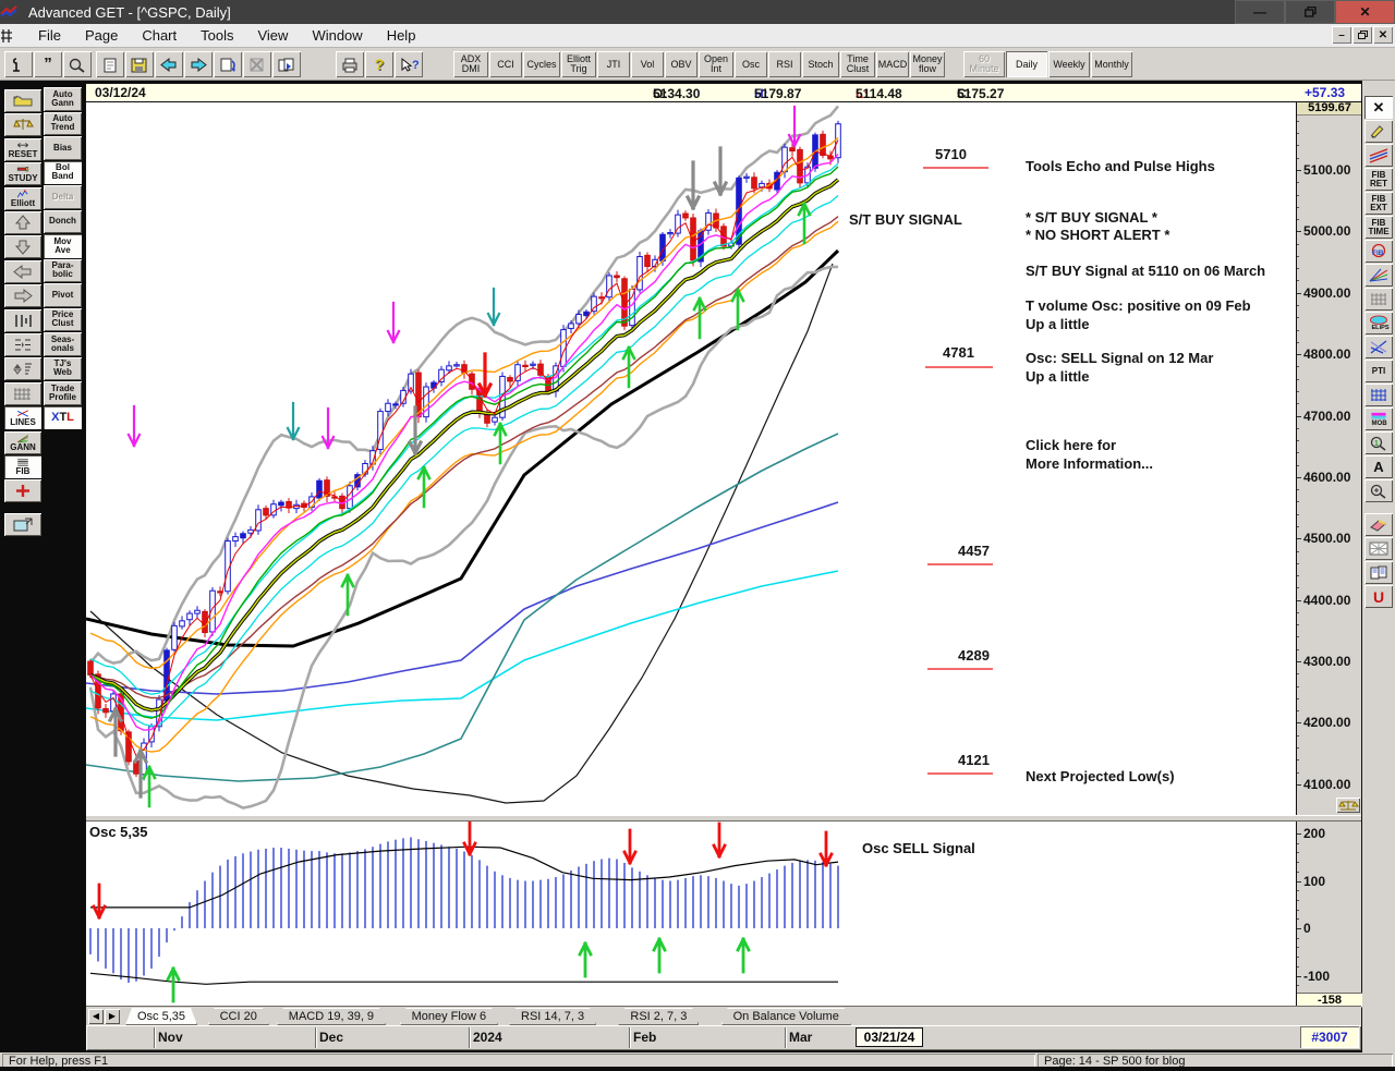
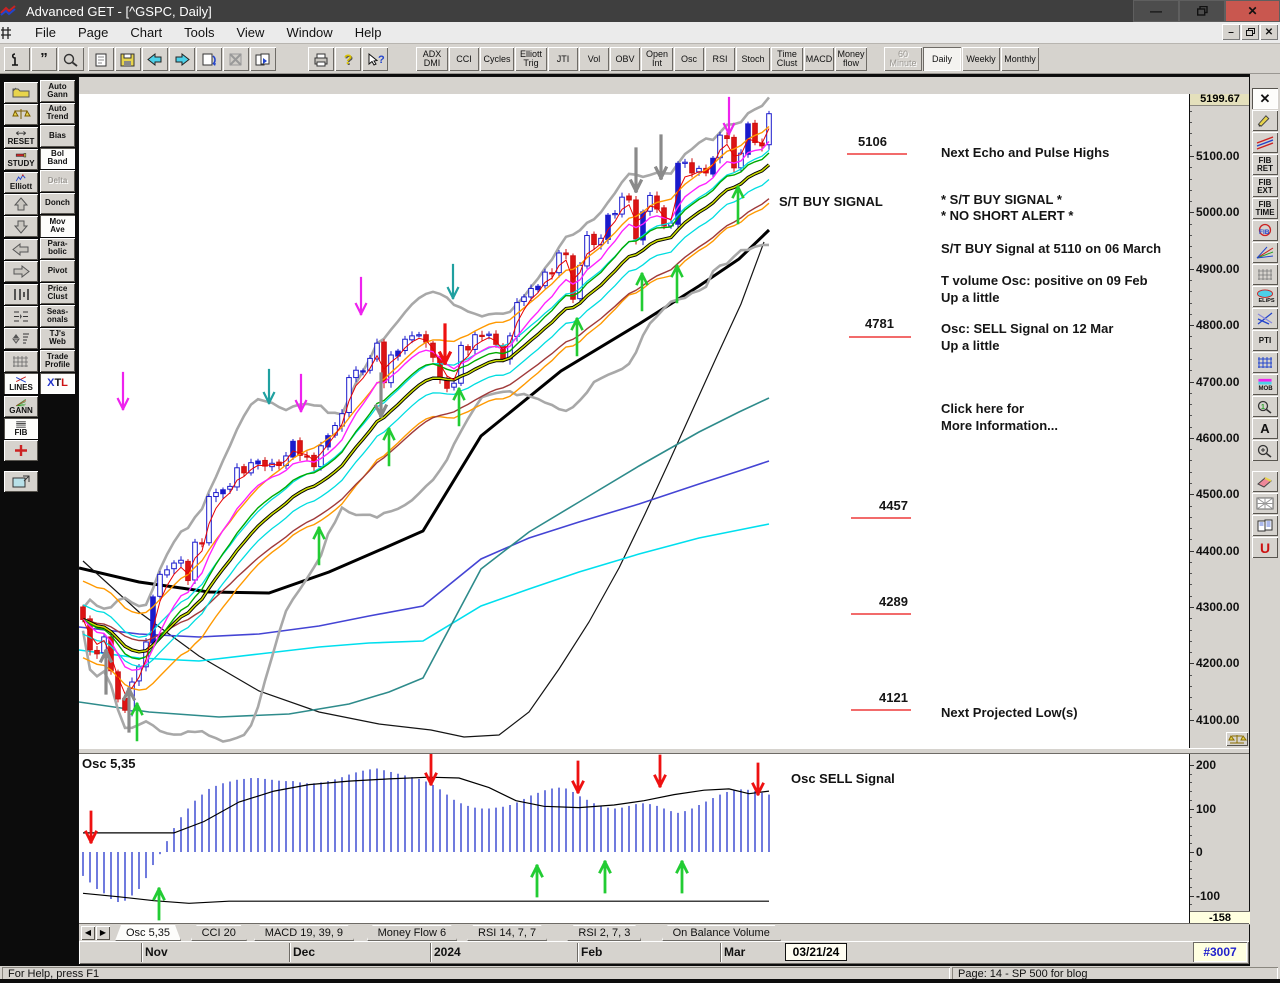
  Advanced GET - [^GSPC, Daily]
  —
  ✕
  File
  Page
  Chart
  Tools
  View
  Window
  Help
  –
  ✕
  ”
  ?
  ?
  ADX
  DMI
  CCI
  Cycles
  Elliott
  Trig
  JTI
  Vol
  OBV
  Open
  Int
  Osc
  RSI
  Stoch
  Time
  Clust
  MACD
  Money
  flow
  60
  Minute
  Daily
  Weekly
  Monthly
  RESET
  STUDY
  Elliott
  LINES
  GANN
  FIB
  Auto
  Gann
  Auto
  Trend
  Bias
  Bol
  Band
  Delta
  Donch
  Mov
  Ave
  Para-
  bolic
  Pivot
  Price
  Clust
  Seas-
  onals
  TJ's
  Web
  Trade
  Profile
  XTL
- 03/12/24
- O:
- 5134.30
- H:
- 5179.87
- L:
- 5114.48
- C:
- 5175.27
- +57.33
  S/T BUY SIGNAL
- Tools Echo and Pulse Highs
+ Next Echo and Pulse Highs
  * S/T BUY SIGNAL *
  * NO SHORT ALERT *
  S/T BUY Signal at 5110 on 06 March
  T volume Osc: positive on 09 Feb
  Up a little
  Osc: SELL Signal on 12 Mar
  Up a little
  Click here for
  More Information...
  Next Projected Low(s)
- 5710
+ 5106
  4781
  4457
  4289
  4121
  5199.67
  5100.00
  5000.00
  4900.00
  4800.00
  4700.00
  4600.00
  4500.00
  4400.00
  4300.00
  4200.00
  4100.00
  Osc 5,35
  Osc SELL Signal
  -158
  200
  100
  0
  -100
  ◀
  ▶
  Osc 5,35
  CCI 20
  MACD 19, 39, 9
  Money Flow 6
- RSI 14, 7, 3
+ RSI 14, 7, 7
  RSI 2, 7, 3
  On Balance Volume
  Nov
  Dec
  2024
  Feb
  Mar
  03/21/24
  #3007
  ✕
  FIB
  RET
  FIB
  EXT
  FIB
  TIME
  PTI
  A
  U
  For Help, press F1
  Page: 14 - SP 500 for blog
